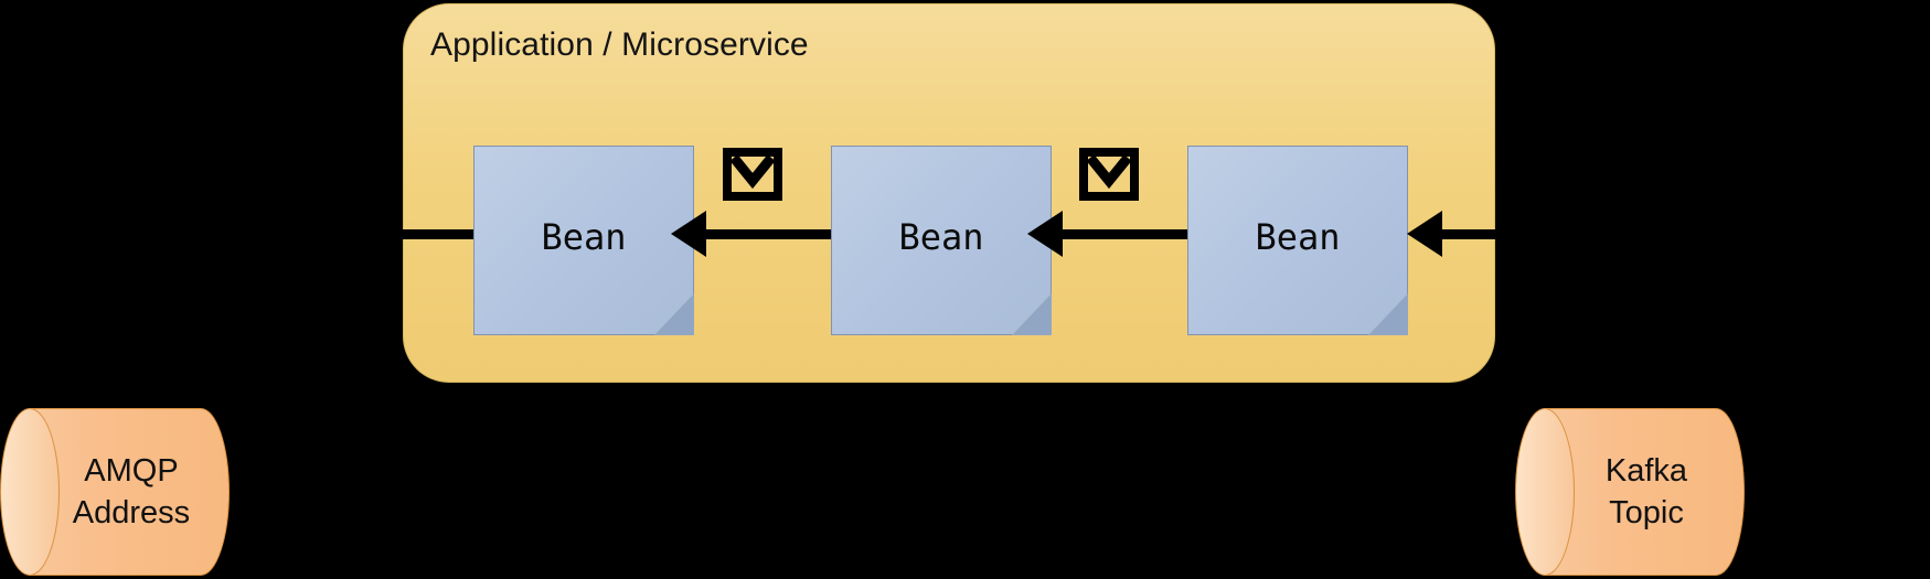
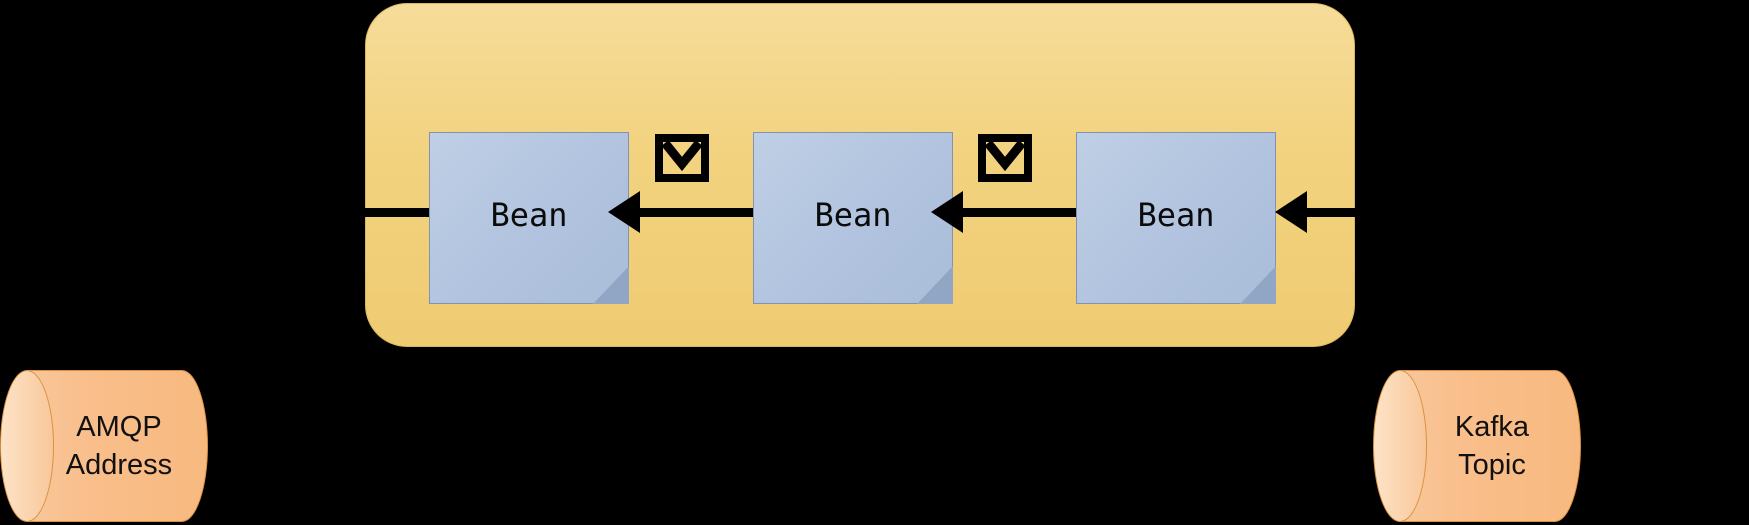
- Application / Microservice
  Bean
  Bean
  Bean
  AMQP
  Address
  Kafka
  Topic
